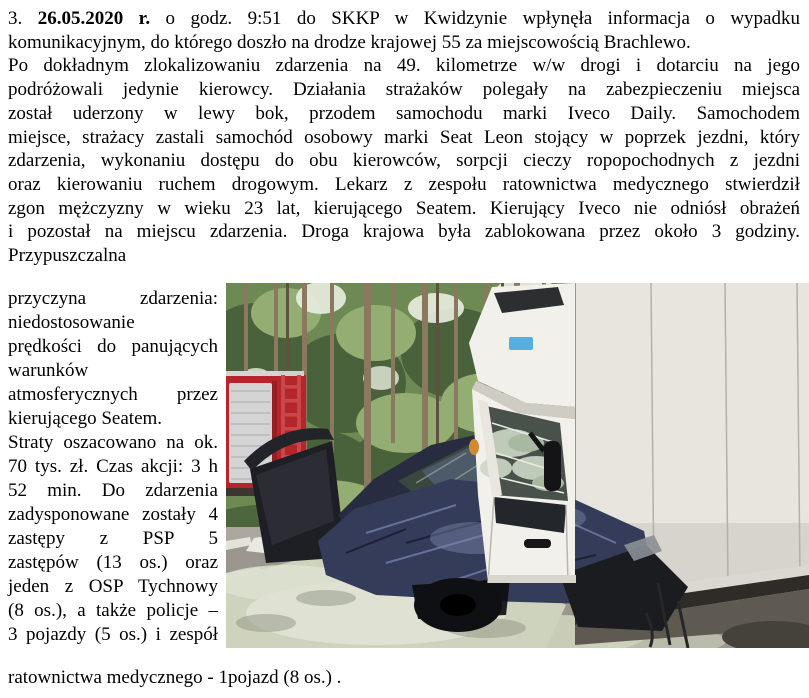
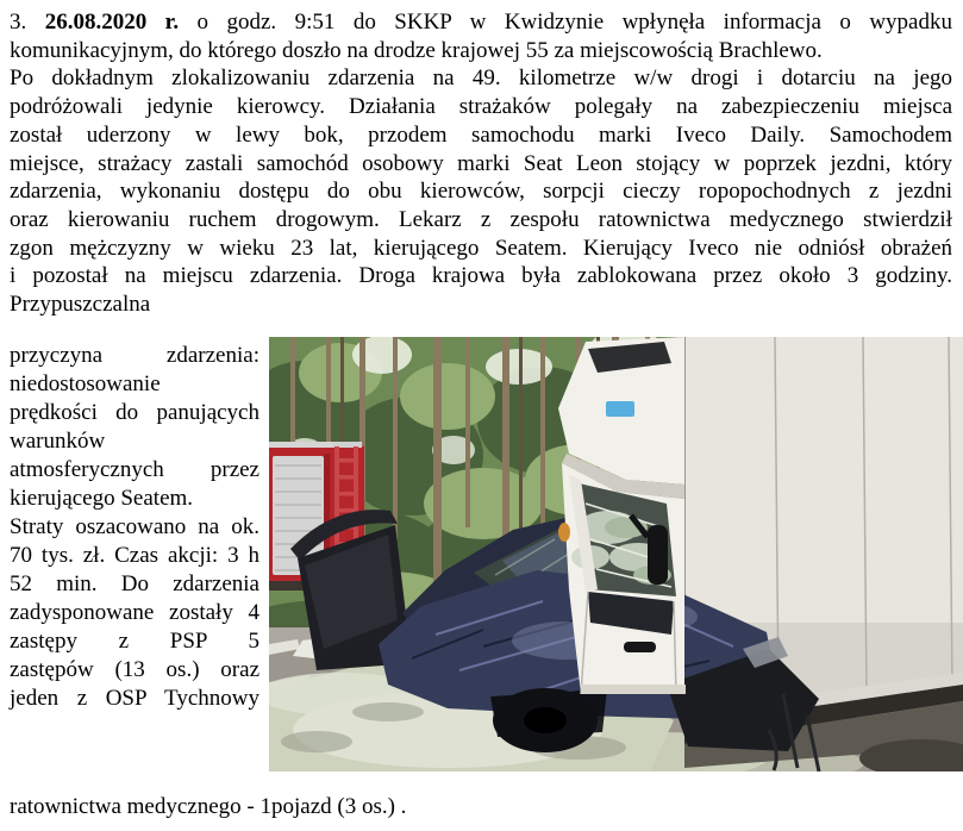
- 3. 26.05.2020 r. o godz. 9:51 do SKKP w Kwidzynie wpłynęła informacja o wypadku
+ 3. 26.08.2020 r. o godz. 9:51 do SKKP w Kwidzynie wpłynęła informacja o wypadku
  komunikacyjnym, do którego doszło na drodze krajowej 55 za miejscowością Brachlewo.
  Po dokładnym zlokalizowaniu zdarzenia na 49. kilometrze w/w drogi i dotarciu na jego
  podróżowali jedynie kierowcy. Działania strażaków polegały na zabezpieczeniu miejsca
  został uderzony w lewy bok, przodem samochodu marki Iveco Daily. Samochodem
  miejsce, strażacy zastali samochód osobowy marki Seat Leon stojący w poprzek jezdni, który
  zdarzenia, wykonaniu dostępu do obu kierowców, sorpcji cieczy ropopochodnych z jezdni
  oraz kierowaniu ruchem drogowym. Lekarz z zespołu ratownictwa medycznego stwierdził
  zgon mężczyzny w wieku 23 lat, kierującego Seatem. Kierujący Iveco nie odniósł obrażeń
  i pozostał na miejscu zdarzenia. Droga krajowa była zablokowana przez około 3 godziny.
  Przypuszczalna
  przyczyna zdarzenia:
  niedostosowanie
  prędkości do panujących
  warunków
  atmosferycznych przez
  kierującego Seatem.
  Straty oszacowano na ok.
  70 tys. zł. Czas akcji: 3 h
  52 min. Do zdarzenia
  zadysponowane zostały 4
  zastępy z PSP 5
  zastępów (13 os.) oraz
  jeden z OSP Tychnowy
- (8 os.), a także policje –
- 3 pojazdy (5 os.) i zespół
- ratownictwa medycznego - 1pojazd (8 os.) .
+ ratownictwa medycznego - 1pojazd (3 os.) .
